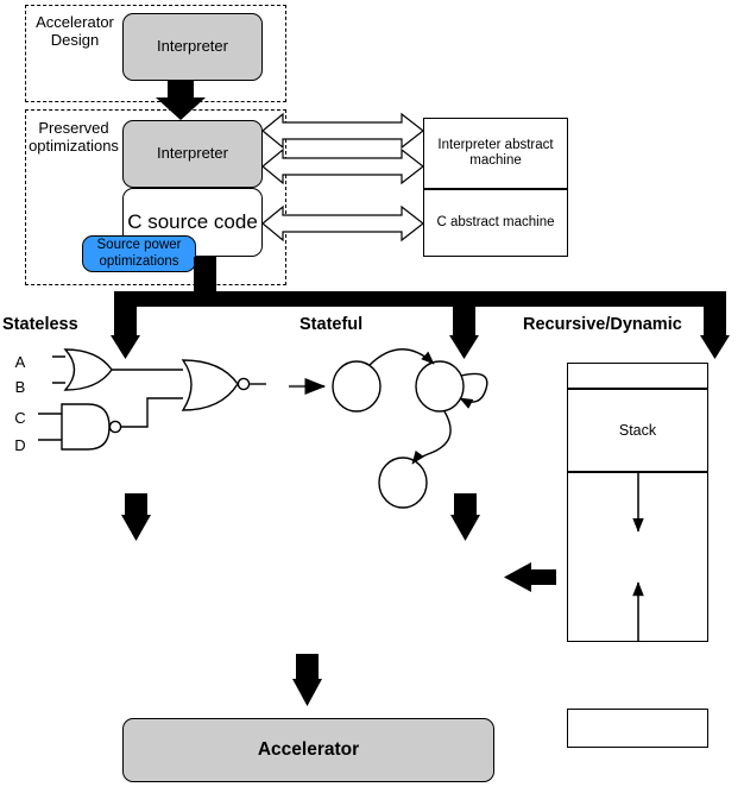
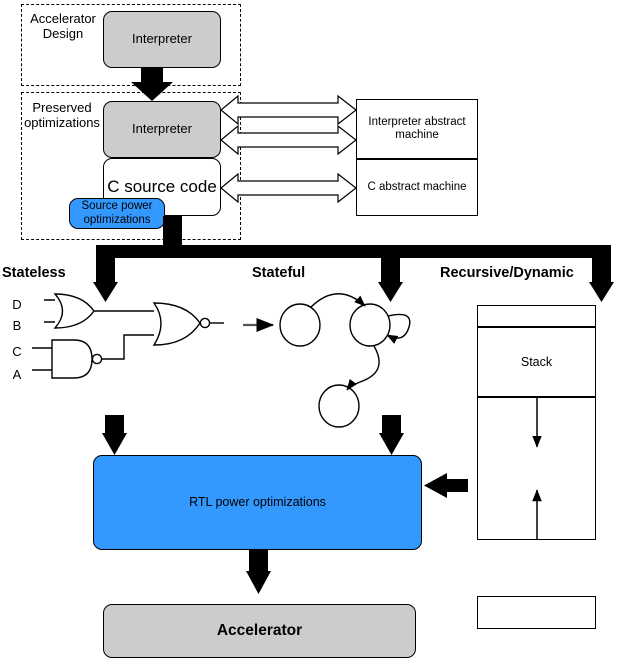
  Accelerator
  Design
  Preserved
  optimizations
  Interpreter
  Interpreter
  C source code
  Source power
  optimizations
  Interpreter abstract
  machine
  C abstract machine
  Stateless
  Stateful
  Recursive/Dynamic
- A
+ D
  B
  C
- D
+ A
+ RTL power optimizations
  Accelerator
  Stack
